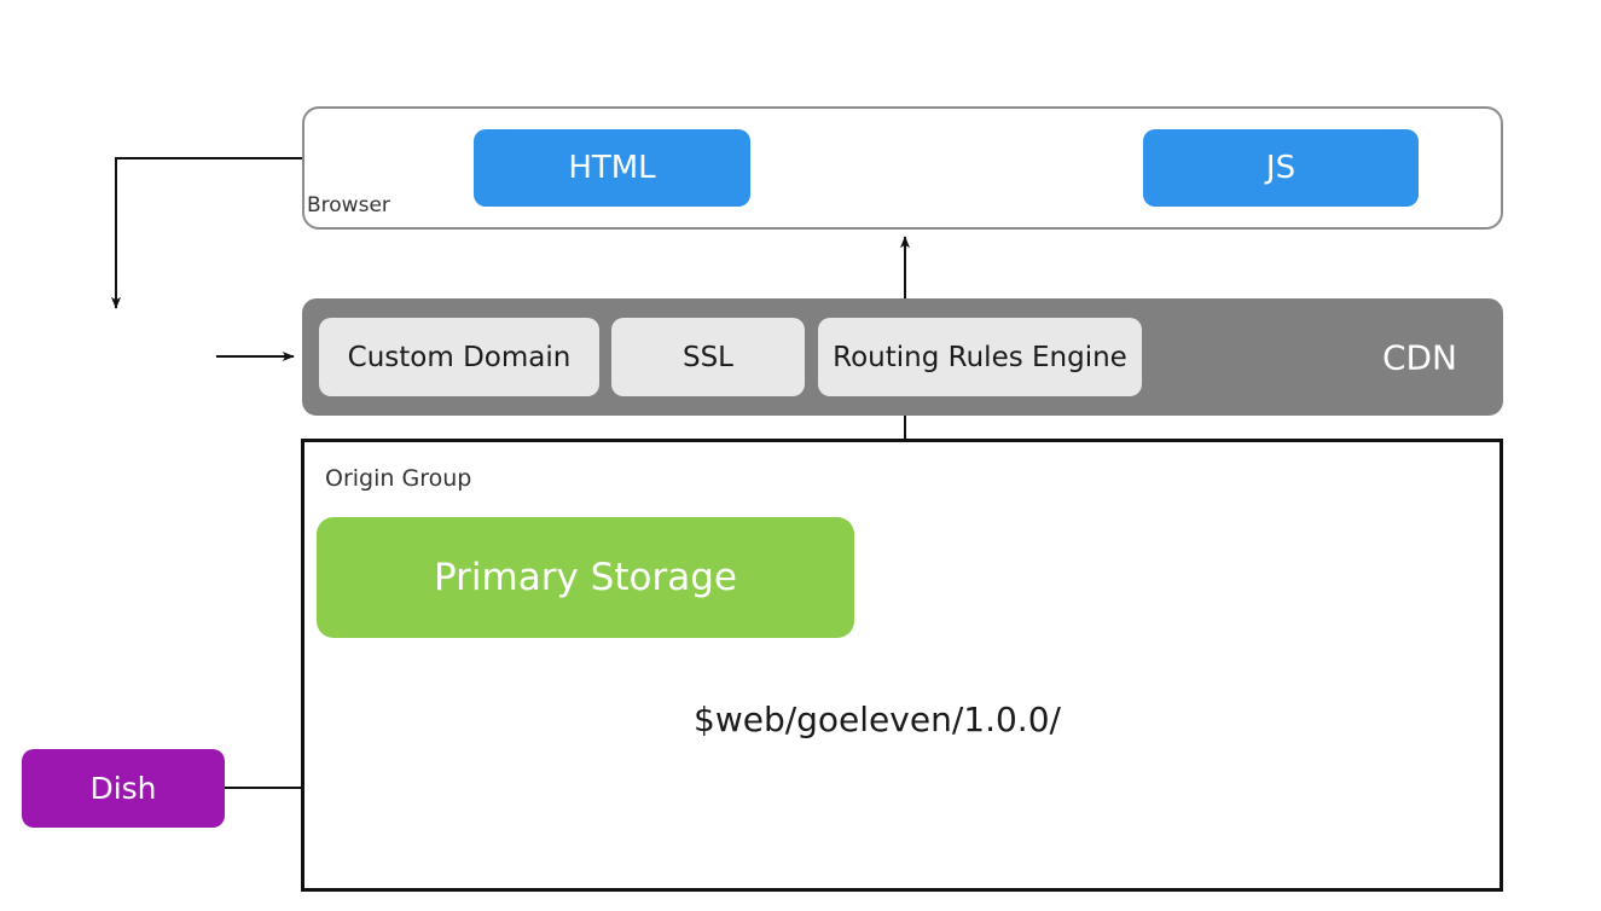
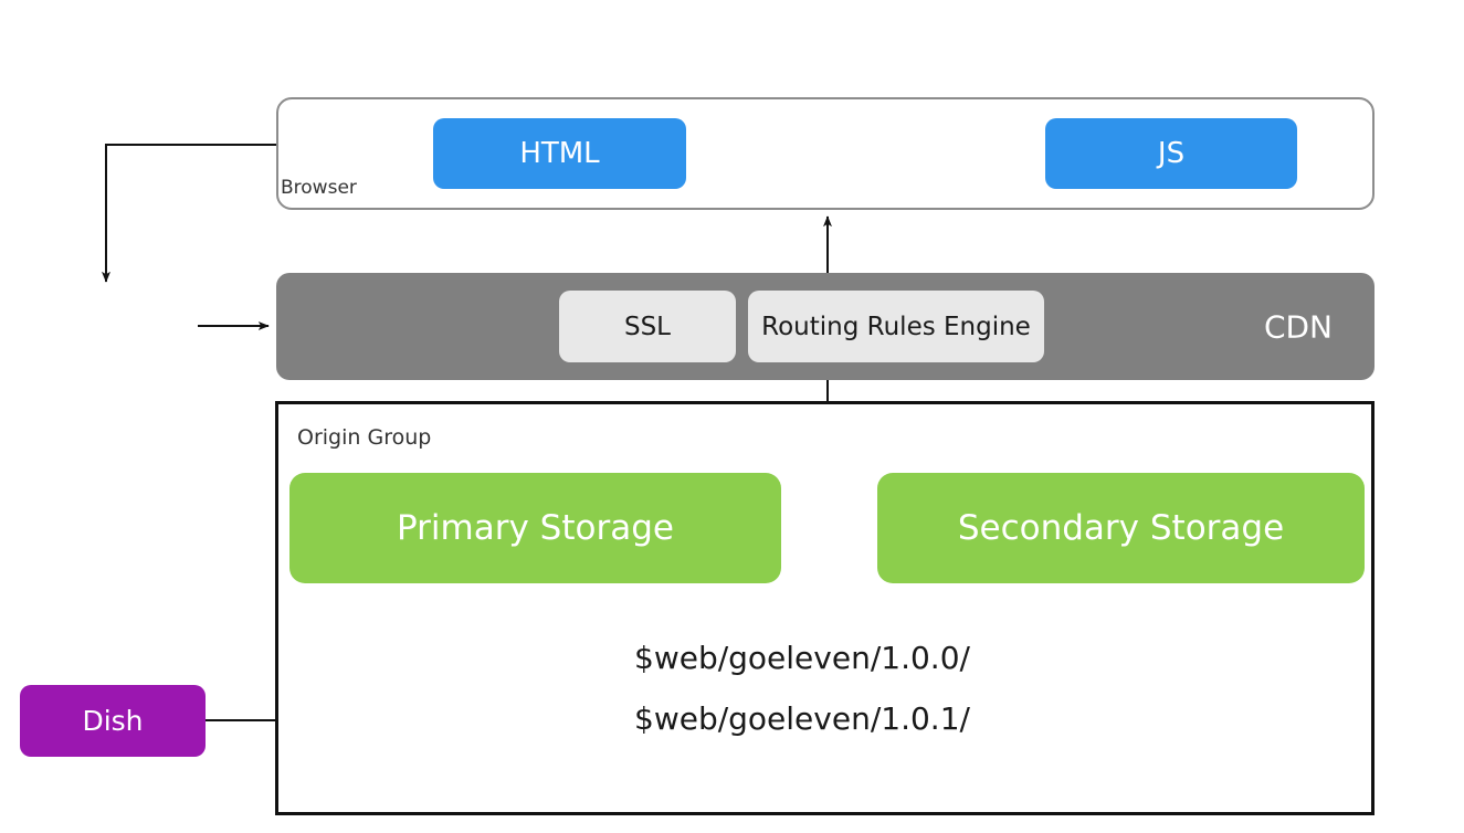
  Browser
  HTML
  JS
  CDN
- Custom Domain
  SSL
  Routing Rules Engine
  Origin Group
  Primary Storage
+ Secondary Storage
  $web/goeleven/1.0.0/
+ $web/goeleven/1.0.1/
  Dish
